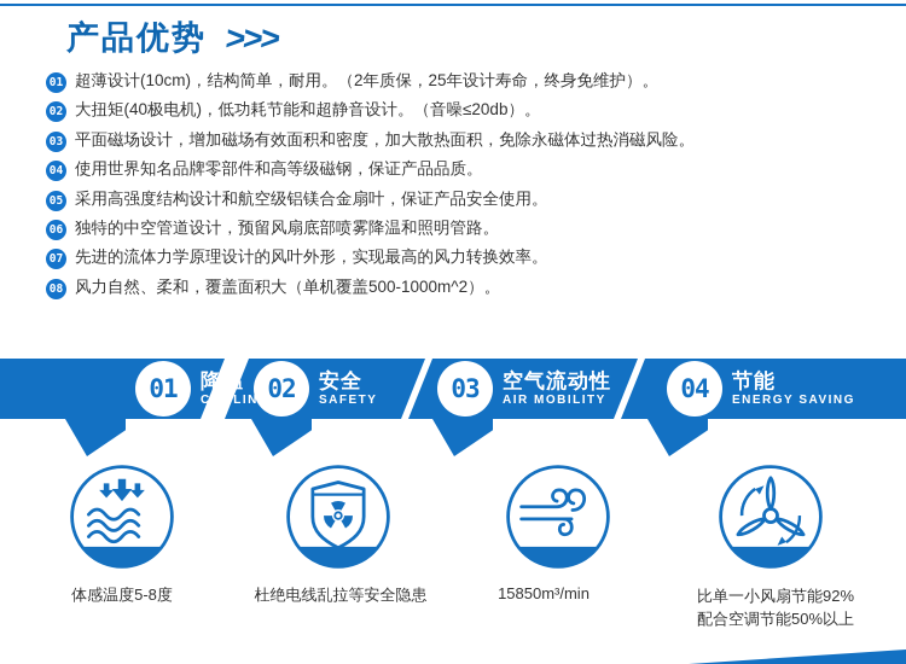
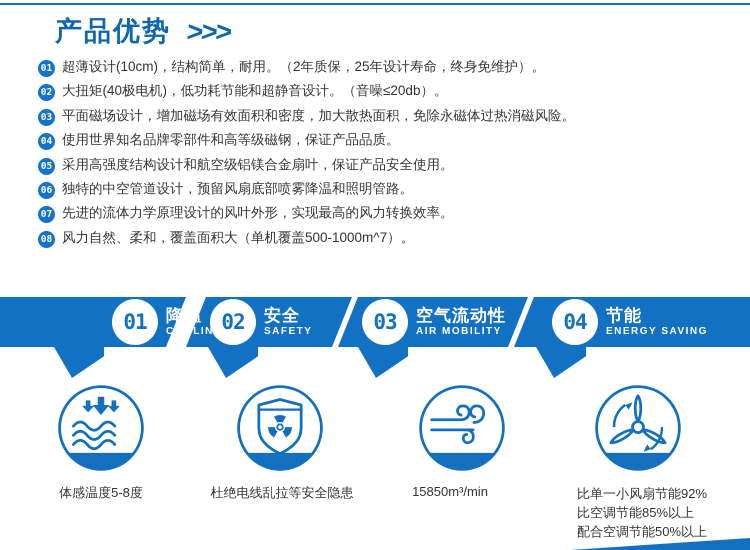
  产品优势
  01
  超薄设计(10cm)，结构简单，耐用。（2年质保，25年设计寿命，终身免维护）。
  02
  大扭矩(40极电机)，低功耗节能和超静音设计。（音噪≤20db）。
  03
  平面磁场设计，增加磁场有效面积和密度，加大散热面积，免除永磁体过热消磁风险。
  04
  使用世界知名品牌零部件和高等级磁钢，保证产品品质。
  05
  采用高强度结构设计和航空级铝镁合金扇叶，保证产品安全使用。
  06
  独特的中空管道设计，预留风扇底部喷雾降温和照明管路。
  07
  先进的流体力学原理设计的风叶外形，实现最高的风力转换效率。
  08
- 风力自然、柔和，覆盖面积大（单机覆盖500-1000m^2）。
+ 风力自然、柔和，覆盖面积大（单机覆盖500-1000m^7）。
  01
  降温
  COOLIN
  02
  安全
  SAFETY
  03
  空气流动性
  AIR MOBILITY
  04
  节能
  ENERGY SAVING
  体感温度5-8度
  杜绝电线乱拉等安全隐患
  15850m³/min
  比单一小风扇节能92%
+ 比空调节能85%以上
  配合空调节能50%以上
